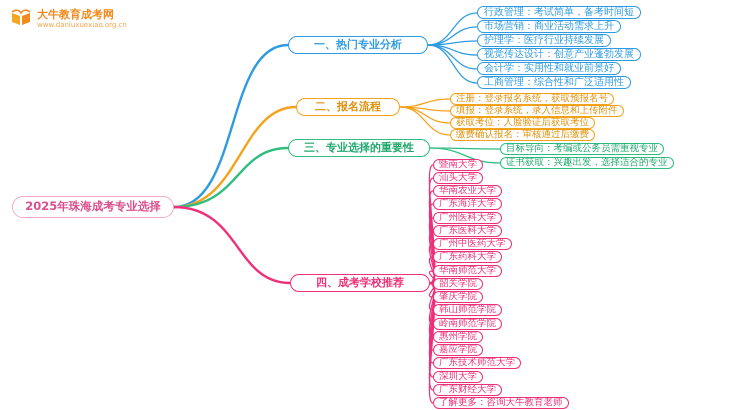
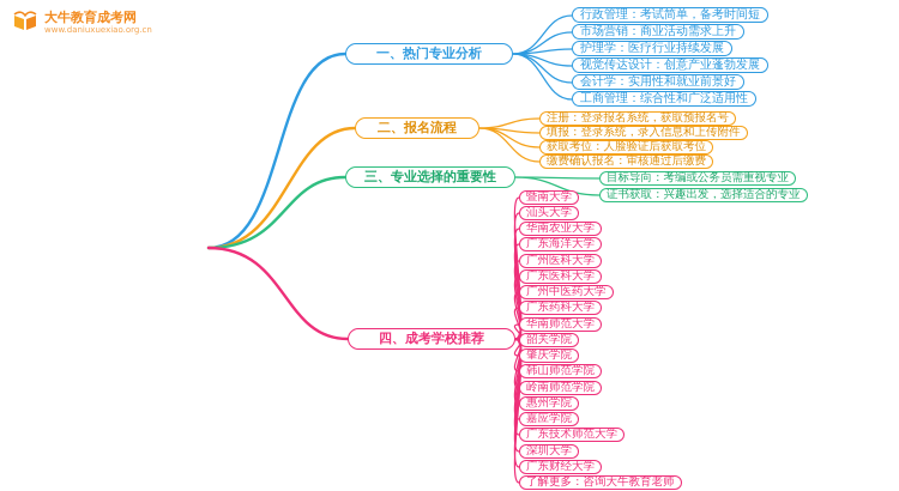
  大牛教育成考网
  www.daniuxuexiao.org.cn
- 2025年珠海成考专业选择
  一、热门专业分析
  二、报名流程
  三、专业选择的重要性
  四、成考学校推荐
  行政管理：考试简单，备考时间短
  市场营销：商业活动需求上升
  护理学：医疗行业持续发展
  视觉传达设计：创意产业蓬勃发展
  会计学：实用性和就业前景好
  工商管理：综合性和广泛适用性
  注册：登录报名系统，获取预报名号
  填报：登录系统，录入信息和上传附件
  获取考位：人脸验证后获取考位
  缴费确认报名：审核通过后缴费
  目标导向：考编或公务员需重视专业
  证书获取：兴趣出发，选择适合的专业
  暨南大学
  汕头大学
  华南农业大学
  广东海洋大学
  广州医科大学
  广东医科大学
  广州中医药大学
  广东药科大学
  华南师范大学
  韶关学院
  肇庆学院
  韩山师范学院
  岭南师范学院
  惠州学院
  嘉应学院
  广东技术师范大学
  深圳大学
  广东财经大学
  了解更多：咨询大牛教育老师
